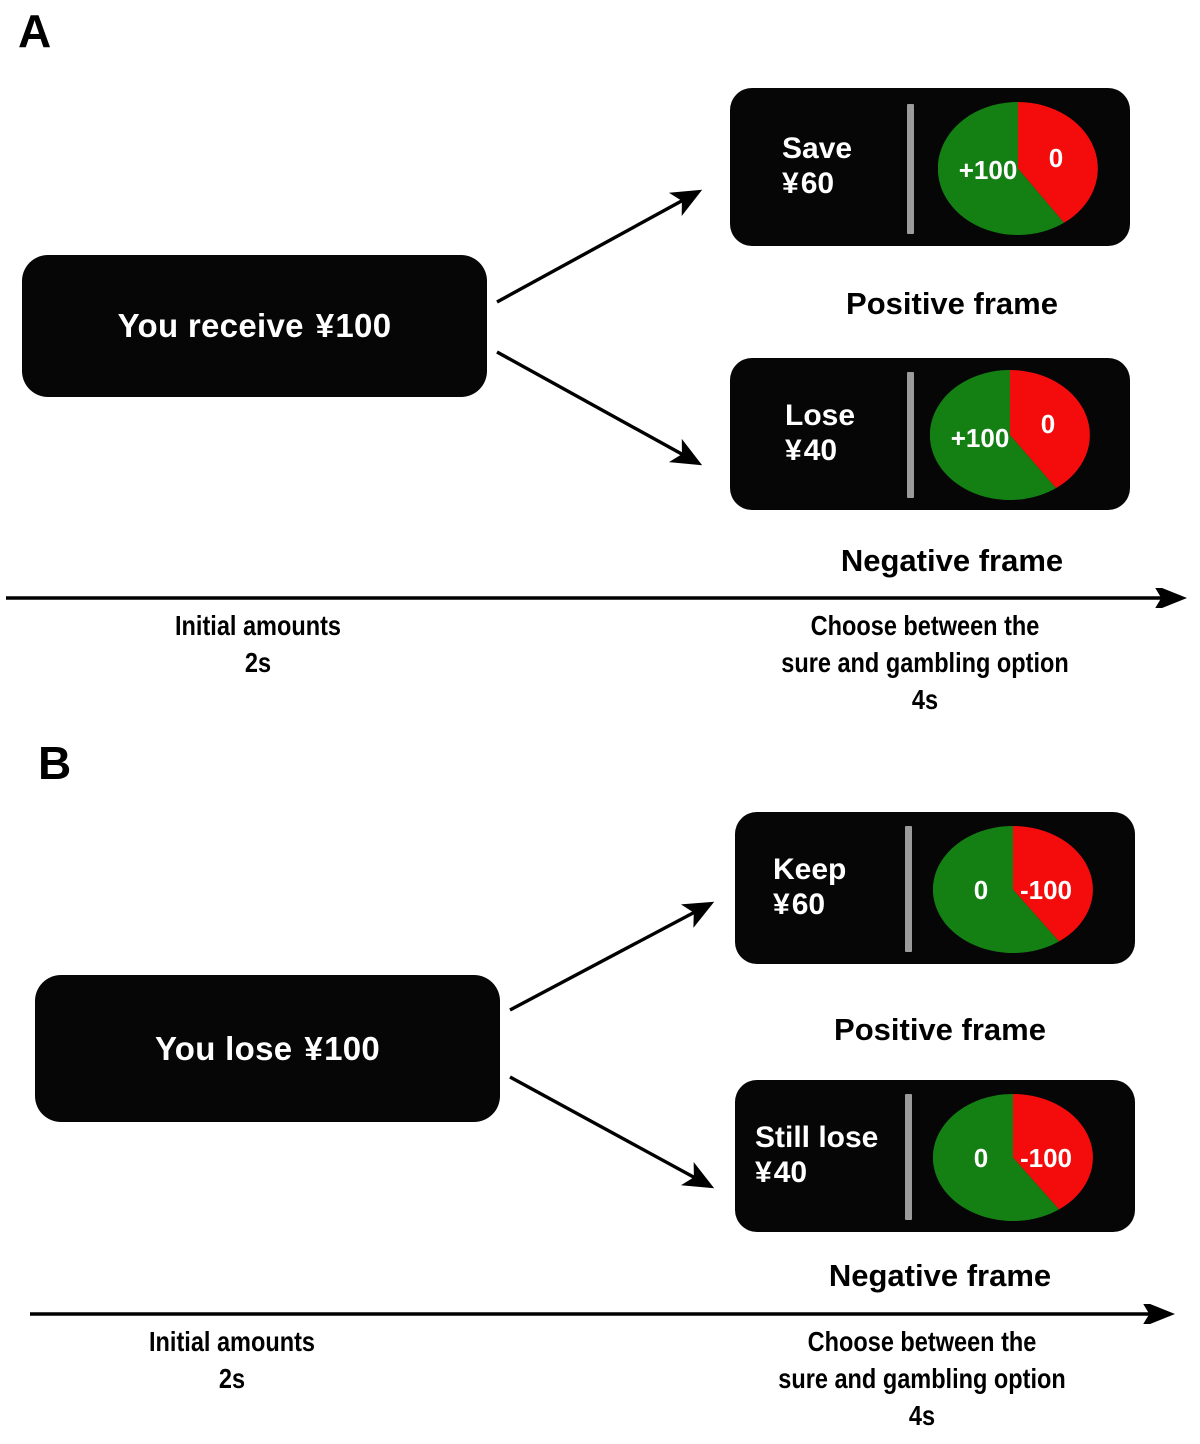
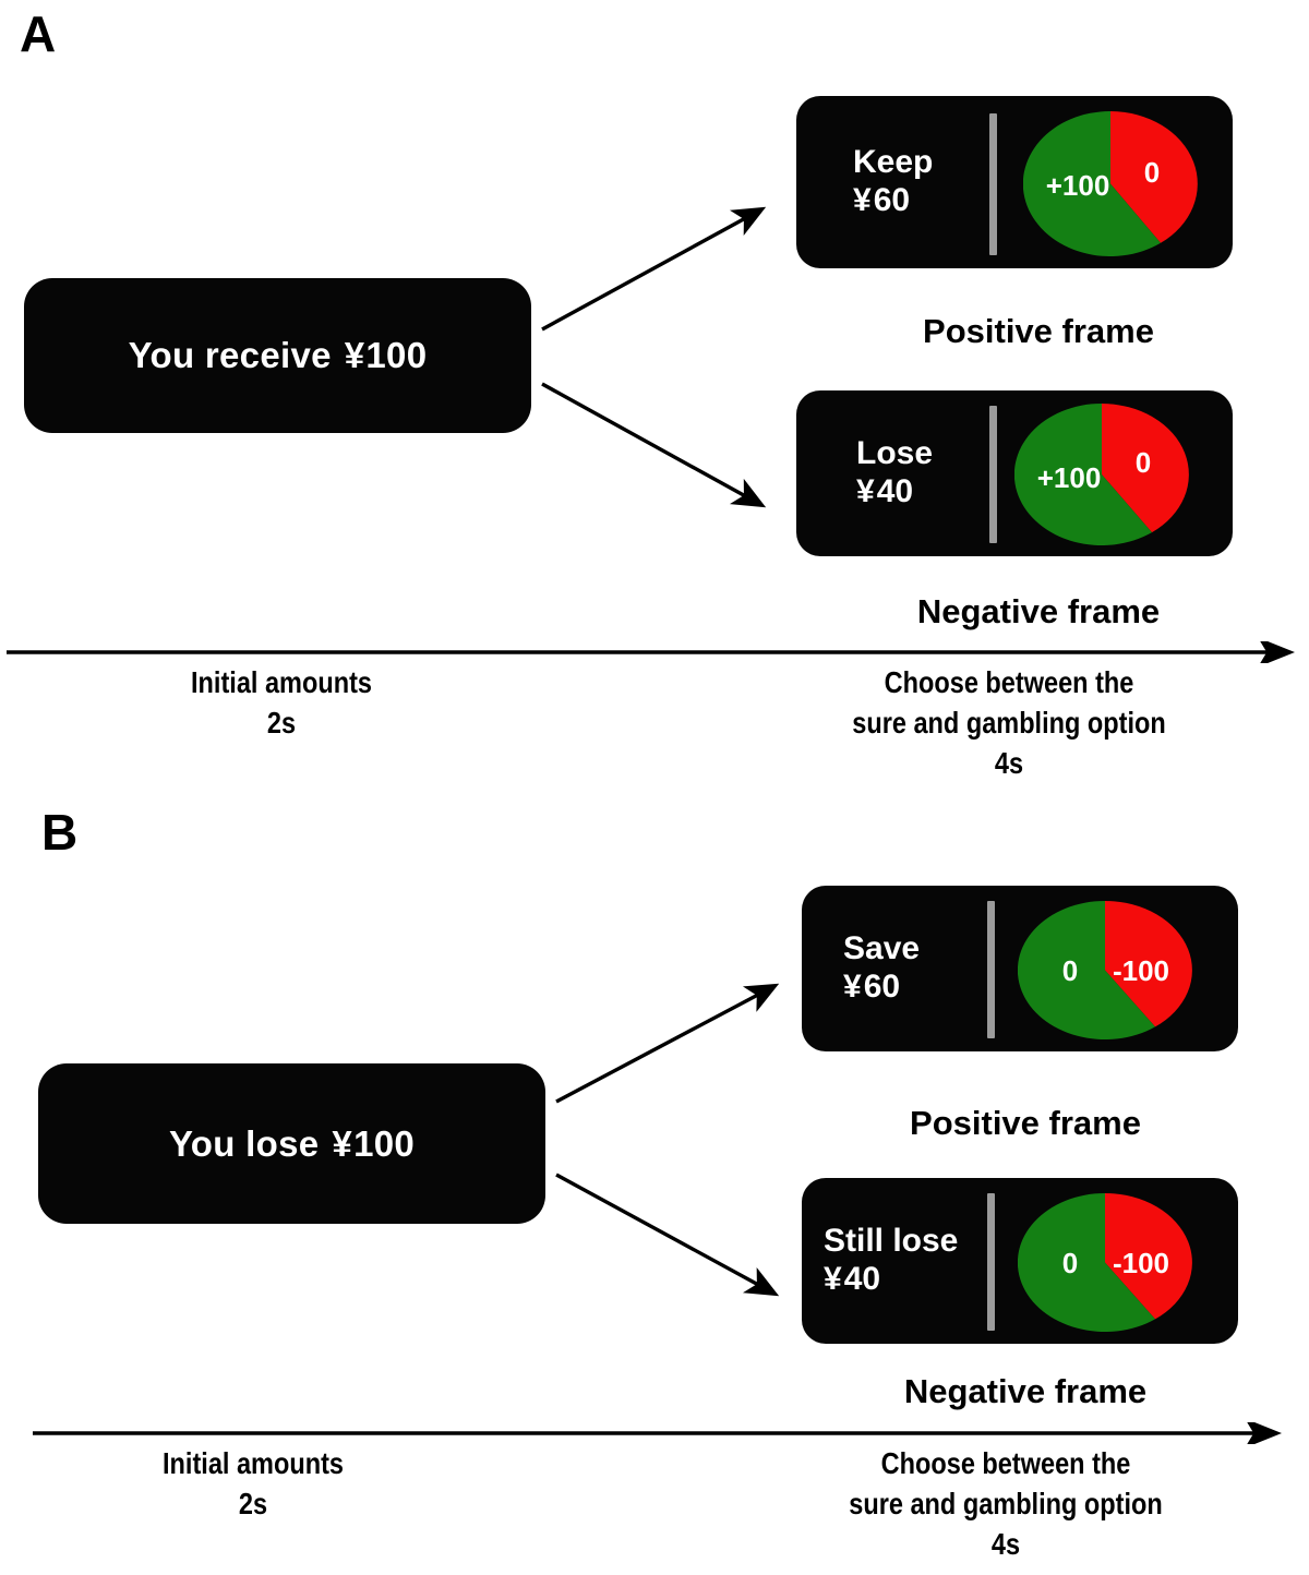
  A
  You receive ¥100
- Save
+ Keep
  ¥60
  +100
  0
  Positive frame
  Lose
  ¥40
  +100
  0
  Negative frame
  Initial amounts
  2s
  Choose between the
  sure and gambling option
  4s
  B
  You lose ¥100
- Keep
+ Save
  ¥60
  0
  -100
  Positive frame
  Still lose
  ¥40
  0
  -100
  Negative frame
  Initial amounts
  2s
  Choose between the
  sure and gambling option
  4s
